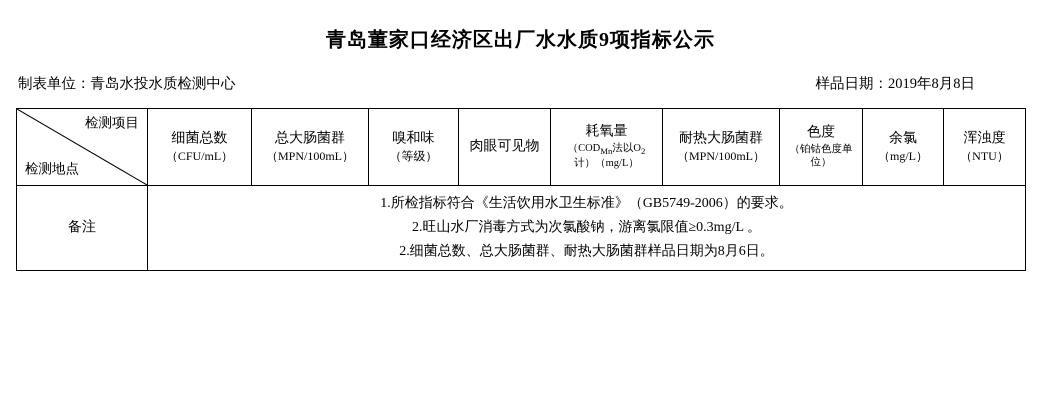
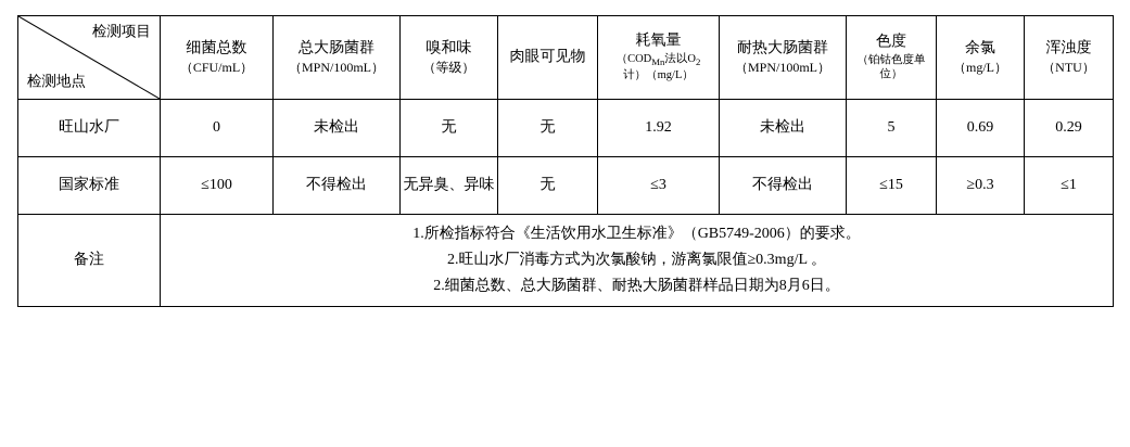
- 青岛董家口经济区出厂水水质9项指标公示
- 制表单位：青岛水投水质检测中心
- 样品日期：2019年8月8日
  检测项目 检测地点	细菌总数 （CFU/mL）	总大肠菌群 （MPN/100mL）	嗅和味 （等级）	肉眼可见物	耗氧量 （CODMn法以O2 计）（mg/L）	耐热大肠菌群 （MPN/100mL）	色度 （铂钴色度单位）	余氯 （mg/L）	浑浊度 （NTU）
+ 旺山水厂	0	未检出	无	无	1.92	未检出	5	0.69	0.29
+ 国家标准	≤100	不得检出	无异臭、异味	无	≤3	不得检出	≤15	≥0.3	≤1
  备注	1.所检指标符合《生活饮用水卫生标准》（GB5749-2006）的要求。 2.旺山水厂消毒方式为次氯酸钠，游离氯限值≥0.3mg/L 。 2.细菌总数、总大肠菌群、耐热大肠菌群样品日期为8月6日。
